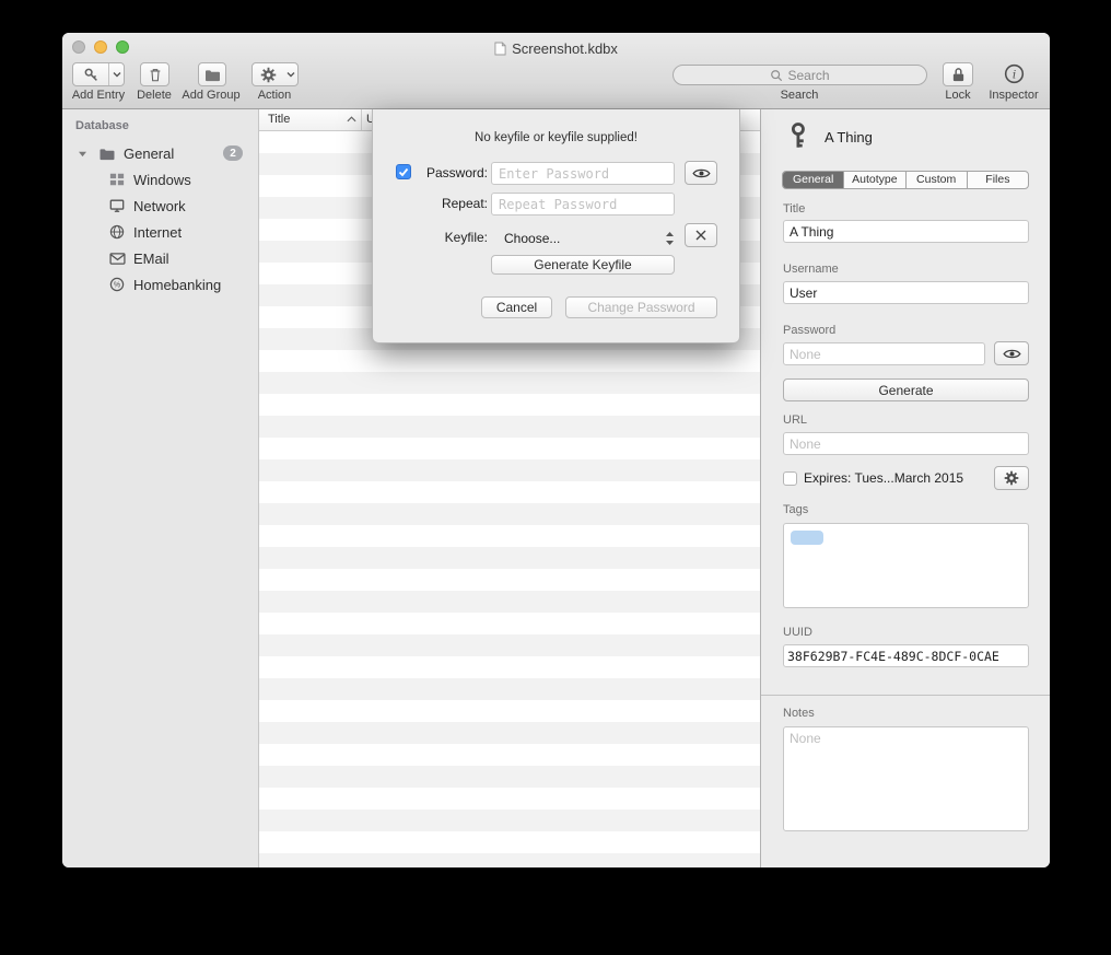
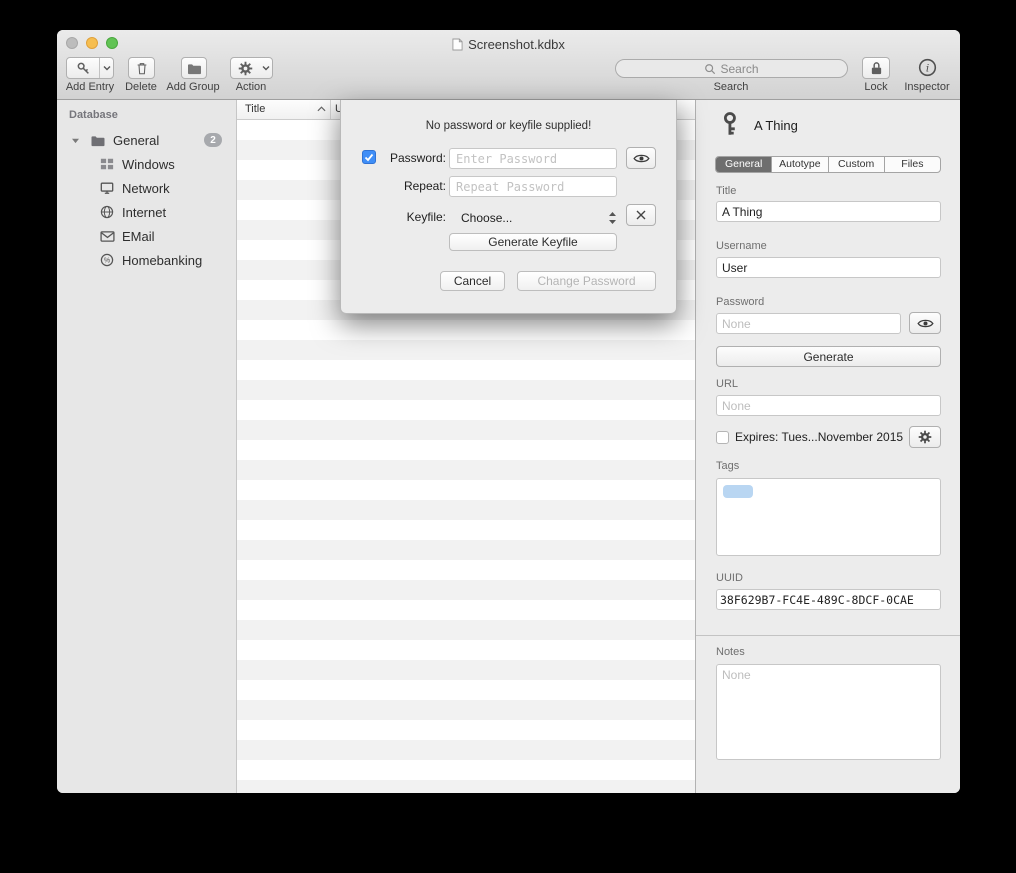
  Screenshot.kdbx
  Add Entry
  Delete
  Add Group
  Action
  Search
  Search
  Lock
  i
  Inspector
  Database
  General
  2
  Windows
  Network
  Internet
  EMail
  Homebanking
  Title
  U
  A Thing
  General
  Autotype
  Custom
  Files
  Title
  A Thing
  Username
  User
  Password
  None
  Generate
  URL
  None
- Expires: Tues...March 2015
+ Expires: Tues...November 2015
  Tags
  UUID
  38F629B7-FC4E-489C-8DCF-0CAE
  Notes
  None
- No keyfile or keyfile supplied!
+ No password or keyfile supplied!
  Password:
  Enter Password
  Repeat:
  Repeat Password
  Keyfile:
  Choose...
  Generate Keyfile
  Cancel
  Change Password
